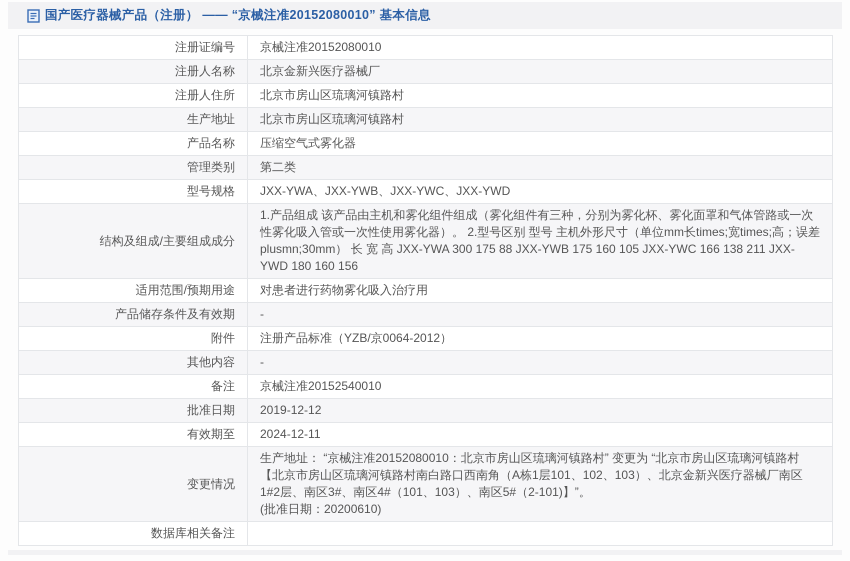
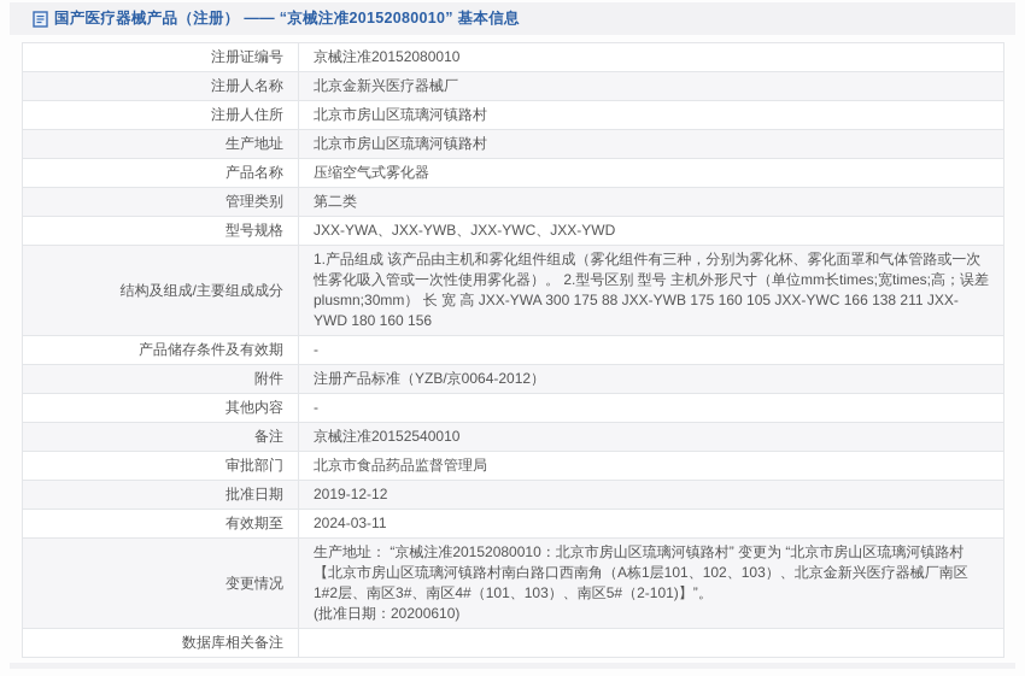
  国产医疗器械产品（注册） —— “京械注准20152080010” 基本信息
  注册证编号	京械注准20152080010
  注册人名称	北京金新兴医疗器械厂
  注册人住所	北京市房山区琉璃河镇路村
  生产地址	北京市房山区琉璃河镇路村
  产品名称	压缩空气式雾化器
  管理类别	第二类
  型号规格	JXX-YWA、JXX-YWB、JXX-YWC、JXX-YWD
  结构及组成/主要组成成分	1.产品组成 该产品由主机和雾化组件组成（雾化组件有三种，分别为雾化杯、雾化面罩和气体管路或一次性雾化吸入管或一次性使用雾化器）。 2.型号区别 型号 主机外形尺寸（单位mm长times;宽times;高；误差plusmn;30mm） 长 宽 高 JXX-YWA 300 175 88 JXX-YWB 175 160 105 JXX-YWC 166 138 211 JXX-YWD 180 160 156
- 适用范围/预期用途	对患者进行药物雾化吸入治疗用
  产品储存条件及有效期	-
  附件	注册产品标准（YZB/京0064-2012）
  其他内容	-
  备注	京械注准20152540010
+ 审批部门	北京市食品药品监督管理局
  批准日期	2019-12-12
- 有效期至	2024-12-11
+ 有效期至	2024-03-11
  变更情况	生产地址： “京械注准20152080010：北京市房山区琉璃河镇路村” 变更为 “北京市房山区琉璃河镇路村【北京市房山区琉璃河镇路村南白路口西南角（A栋1层101、102、103）、北京金新兴医疗器械厂南区1#2层、南区3#、南区4#（101、103）、南区5#（2-101)】”。 (批准日期：20200610)
  数据库相关备注
